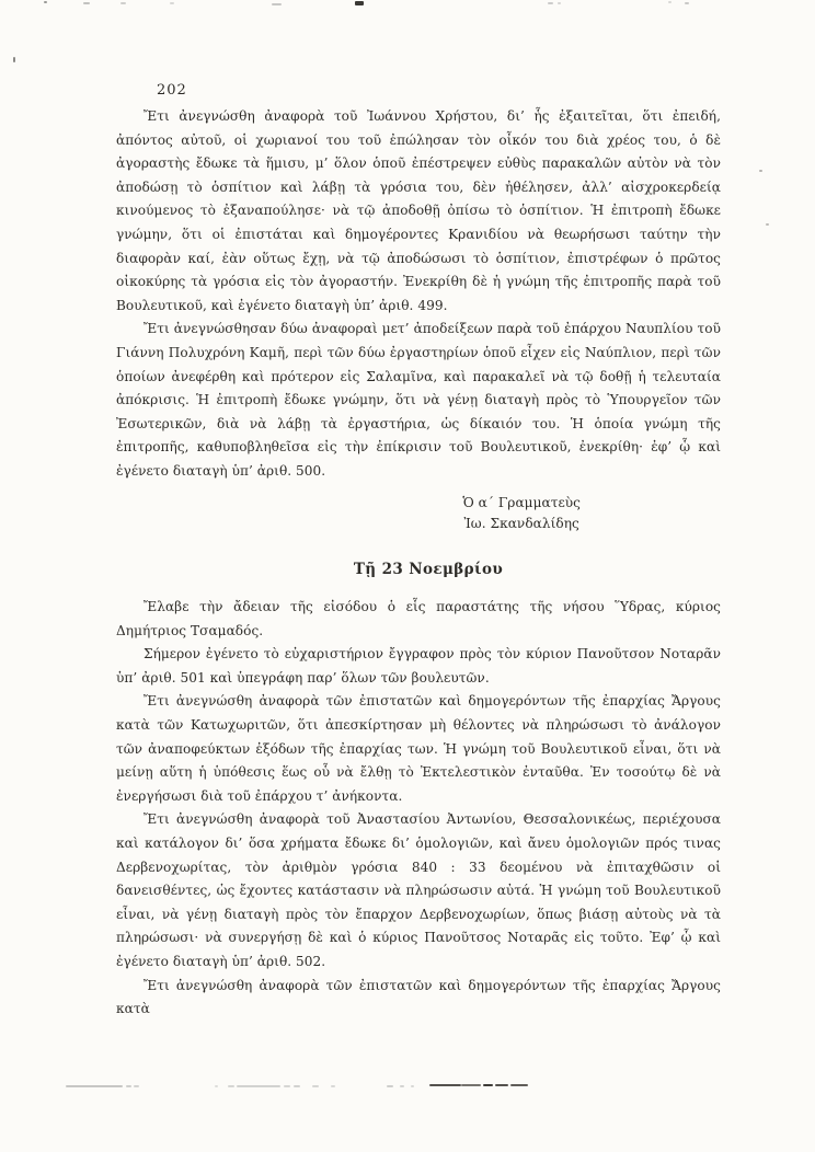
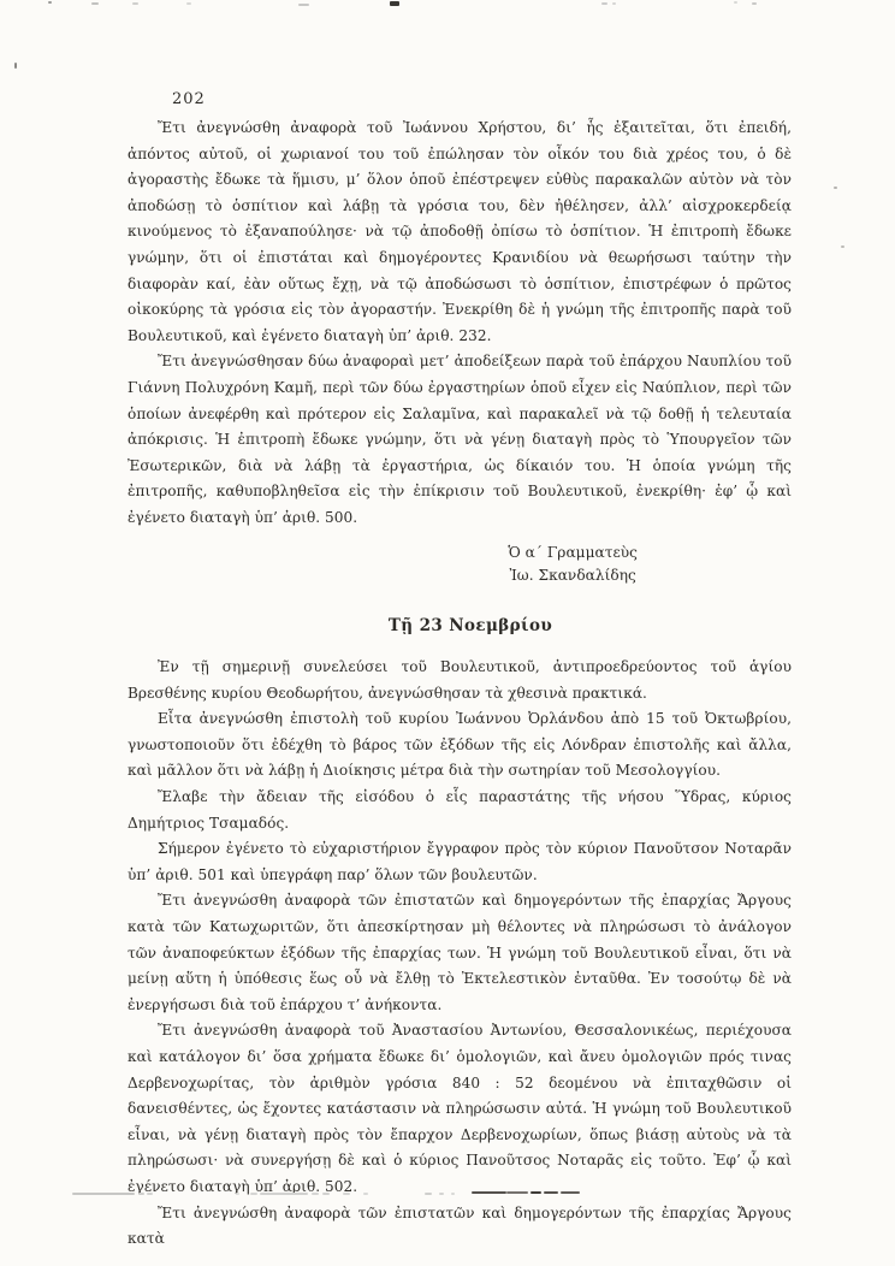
  202
- Ἔτι ἀνεγνώσθη ἀναφορὰ τοῦ Ἰωάννου Χρήστου, δι’ ἧς ἐξαιτεῖται, ὅτι ἐπειδή, ἀπόντος αὐτοῦ, οἱ χωριανοί του τοῦ ἐπώλησαν τὸν οἶκόν του διὰ χρέος του, ὁ δὲ ἀγοραστὴς ἔδωκε τὰ ἥμισυ, μ’ ὅλον ὁποῦ ἐπέστρεψεν εὐθὺς παρακαλῶν αὐτὸν νὰ τὸν ἀποδώσῃ τὸ ὁσπίτιον καὶ λάβῃ τὰ γρόσια του, δὲν ἠθέλησεν, ἀλλ’ αἰσχροκερδείᾳ κινούμενος τὸ ἐξαναπούλησε· νὰ τῷ ἀποδοθῇ ὀπίσω τὸ ὁσπίτιον. Ἡ ἐπιτροπὴ ἔδωκε γνώμην, ὅτι οἱ ἐπιστάται καὶ δημογέροντες Κρανιδίου νὰ θεωρήσωσι ταύτην τὴν διαφορὰν καί, ἐὰν οὕτως ἔχῃ, νὰ τῷ ἀποδώσωσι τὸ ὁσπίτιον, ἐπιστρέφων ὁ πρῶτος οἰκοκύρης τὰ γρόσια εἰς τὸν ἀγοραστήν. Ἐνεκρίθη δὲ ἡ γνώμη τῆς ἐπιτροπῆς παρὰ τοῦ Βουλευτικοῦ, καὶ ἐγένετο διαταγὴ ὑπ’ ἀριθ. 499.
+ Ἔτι ἀνεγνώσθη ἀναφορὰ τοῦ Ἰωάννου Χρήστου, δι’ ἧς ἐξαιτεῖται, ὅτι ἐπειδή, ἀπόντος αὐτοῦ, οἱ χωριανοί του τοῦ ἐπώλησαν τὸν οἶκόν του διὰ χρέος του, ὁ δὲ ἀγοραστὴς ἔδωκε τὰ ἥμισυ, μ’ ὅλον ὁποῦ ἐπέστρεψεν εὐθὺς παρακαλῶν αὐτὸν νὰ τὸν ἀποδώσῃ τὸ ὁσπίτιον καὶ λάβῃ τὰ γρόσια του, δὲν ἠθέλησεν, ἀλλ’ αἰσχροκερδείᾳ κινούμενος τὸ ἐξαναπούλησε· νὰ τῷ ἀποδοθῇ ὀπίσω τὸ ὁσπίτιον. Ἡ ἐπιτροπὴ ἔδωκε γνώμην, ὅτι οἱ ἐπιστάται καὶ δημογέροντες Κρανιδίου νὰ θεωρήσωσι ταύτην τὴν διαφορὰν καί, ἐὰν οὕτως ἔχῃ, νὰ τῷ ἀποδώσωσι τὸ ὁσπίτιον, ἐπιστρέφων ὁ πρῶτος οἰκοκύρης τὰ γρόσια εἰς τὸν ἀγοραστήν. Ἐνεκρίθη δὲ ἡ γνώμη τῆς ἐπιτροπῆς παρὰ τοῦ Βουλευτικοῦ, καὶ ἐγένετο διαταγὴ ὑπ’ ἀριθ. 232.
  Ἔτι ἀνεγνώσθησαν δύω ἀναφοραὶ μετ’ ἀποδείξεων παρὰ τοῦ ἐπάρχου Ναυπλίου τοῦ Γιάννη Πολυχρόνη Καμῆ, περὶ τῶν δύω ἐργαστηρίων ὁποῦ εἶχεν εἰς Ναύπλιον, περὶ τῶν ὁποίων ἀνεφέρθη καὶ πρότερον εἰς Σαλαμῖνα, καὶ παρακαλεῖ νὰ τῷ δοθῇ ἡ τελευταία ἀπόκρισις. Ἡ ἐπιτροπὴ ἔδωκε γνώμην, ὅτι νὰ γένῃ διαταγὴ πρὸς τὸ Ὑπουργεῖον τῶν Ἐσωτερικῶν, διὰ νὰ λάβῃ τὰ ἐργαστήρια, ὡς δίκαιόν του. Ἡ ὁποία γνώμη τῆς ἐπιτροπῆς, καθυποβληθεῖσα εἰς τὴν ἐπίκρισιν τοῦ Βουλευτικοῦ, ἐνεκρίθη· ἐφ’ ᾧ καὶ ἐγένετο διαταγὴ ὑπ’ ἀριθ. 500.
  Ὁ α΄ Γραμματεὺς
  Ἰω. Σκανδαλίδης
  Τῇ 23 Νοεμβρίου
+ Ἐν τῇ σημερινῇ συνελεύσει τοῦ Βουλευτικοῦ, ἀντιπροεδρεύοντος τοῦ ἁγίου Βρεσθένης κυρίου Θεοδωρήτου, ἀνεγνώσθησαν τὰ χθεσινὰ πρακτικά.
+ Εἶτα ἀνεγνώσθη ἐπιστολὴ τοῦ κυρίου Ἰωάννου Ὀρλάνδου ἀπὸ 15 τοῦ Ὀκτωβρίου, γνωστοποιοῦν ὅτι ἐδέχθη τὸ βάρος τῶν ἐξόδων τῆς εἰς Λόνδραν ἐπιστολῆς καὶ ἄλλα, καὶ μᾶλλον ὅτι νὰ λάβῃ ἡ Διοίκησις μέτρα διὰ τὴν σωτηρίαν τοῦ Μεσολογγίου.
  Ἔλαβε τὴν ἄδειαν τῆς εἰσόδου ὁ εἷς παραστάτης τῆς νήσου Ὕδρας, κύριος Δημήτριος Τσαμαδός.
  Σήμερον ἐγένετο τὸ εὐχαριστήριον ἔγγραφον πρὸς τὸν κύριον Πανοῦτσον Νοταρᾶν ὑπ’ ἀριθ. 501 καὶ ὑπεγράφη παρ’ ὅλων τῶν βουλευτῶν.
  Ἔτι ἀνεγνώσθη ἀναφορὰ τῶν ἐπιστατῶν καὶ δημογερόντων τῆς ἐπαρχίας Ἄργους κατὰ τῶν Κατωχωριτῶν, ὅτι ἀπεσκίρτησαν μὴ θέλοντες νὰ πληρώσωσι τὸ ἀνάλογον τῶν ἀναποφεύκτων ἐξόδων τῆς ἐπαρχίας των. Ἡ γνώμη τοῦ Βουλευτικοῦ εἶναι, ὅτι νὰ μείνῃ αὕτη ἡ ὑπόθεσις ἕως οὗ νὰ ἔλθῃ τὸ Ἐκτελεστικὸν ἐνταῦθα. Ἐν τοσούτῳ δὲ νὰ ἐνεργήσωσι διὰ τοῦ ἐπάρχου τ’ ἀνήκοντα.
- Ἔτι ἀνεγνώσθη ἀναφορὰ τοῦ Ἀναστασίου Ἀντωνίου, Θεσσαλονικέως, περιέχουσα καὶ κατάλογον δι’ ὅσα χρήματα ἔδωκε δι’ ὁμολογιῶν, καὶ ἄνευ ὁμολογιῶν πρός τινας Δερβενοχωρίτας, τὸν ἀριθμὸν γρόσια 840 : 33 δεομένου νὰ ἐπιταχθῶσιν οἱ δανεισθέντες, ὡς ἔχοντες κατάστασιν νὰ πληρώσωσιν αὐτά. Ἡ γνώμη τοῦ Βουλευτικοῦ εἶναι, νὰ γένῃ διαταγὴ πρὸς τὸν ἔπαρχον Δερβενοχωρίων, ὅπως βιάσῃ αὐτοὺς νὰ τὰ πληρώσωσι· νὰ συνεργήσῃ δὲ καὶ ὁ κύριος Πανοῦτσος Νοταρᾶς εἰς τοῦτο. Ἐφ’ ᾧ καὶ ἐγένετο διαταγὴ ὑπ’ ἀριθ. 502.
+ Ἔτι ἀνεγνώσθη ἀναφορὰ τοῦ Ἀναστασίου Ἀντωνίου, Θεσσαλονικέως, περιέχουσα καὶ κατάλογον δι’ ὅσα χρήματα ἔδωκε δι’ ὁμολογιῶν, καὶ ἄνευ ὁμολογιῶν πρός τινας Δερβενοχωρίτας, τὸν ἀριθμὸν γρόσια 840 : 52 δεομένου νὰ ἐπιταχθῶσιν οἱ δανεισθέντες, ὡς ἔχοντες κατάστασιν νὰ πληρώσωσιν αὐτά. Ἡ γνώμη τοῦ Βουλευτικοῦ εἶναι, νὰ γένῃ διαταγὴ πρὸς τὸν ἔπαρχον Δερβενοχωρίων, ὅπως βιάσῃ αὐτοὺς νὰ τὰ πληρώσωσι· νὰ συνεργήσῃ δὲ καὶ ὁ κύριος Πανοῦτσος Νοταρᾶς εἰς τοῦτο. Ἐφ’ ᾧ καὶ ἐγένετο διαταγὴ ὑπ’ ἀριθ. 502.
  Ἔτι ἀνεγνώσθη ἀναφορὰ τῶν ἐπιστατῶν καὶ δημογερόντων τῆς ἐπαρχίας Ἄργους κατὰ
